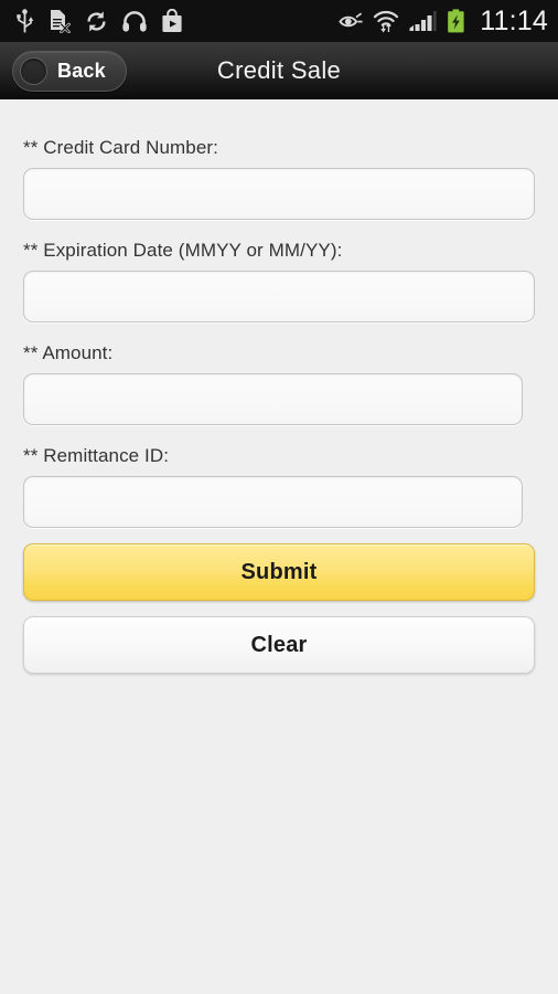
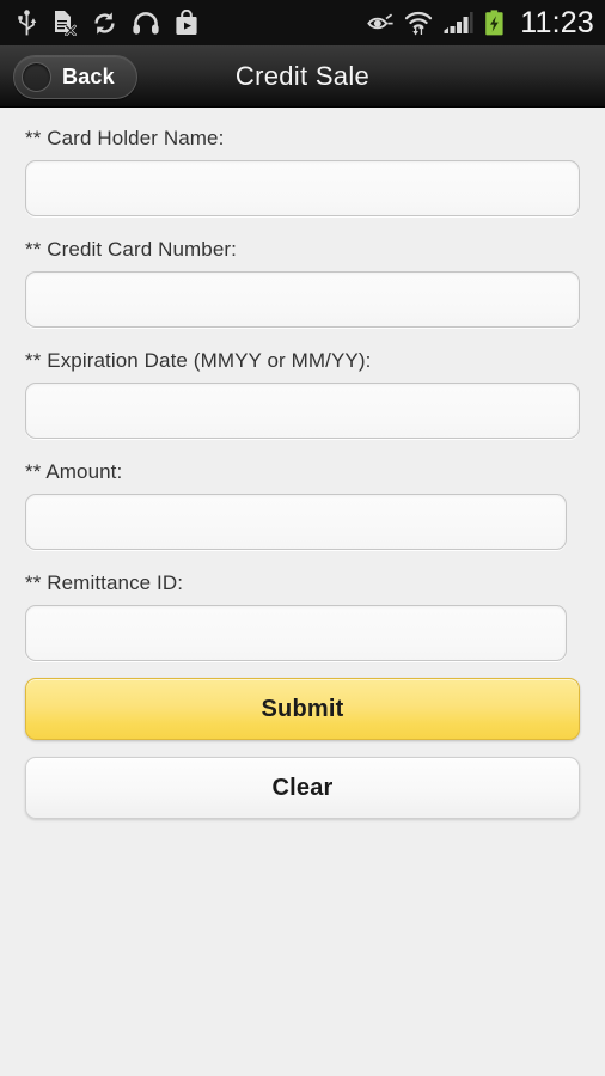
- 11:14
+ 11:23
  Back
  Credit Sale
+ ** Card Holder Name:
  ** Credit Card Number:
  ** Expiration Date (MMYY or MM/YY):
  ** Amount:
  ** Remittance ID:
  Submit
  Clear
